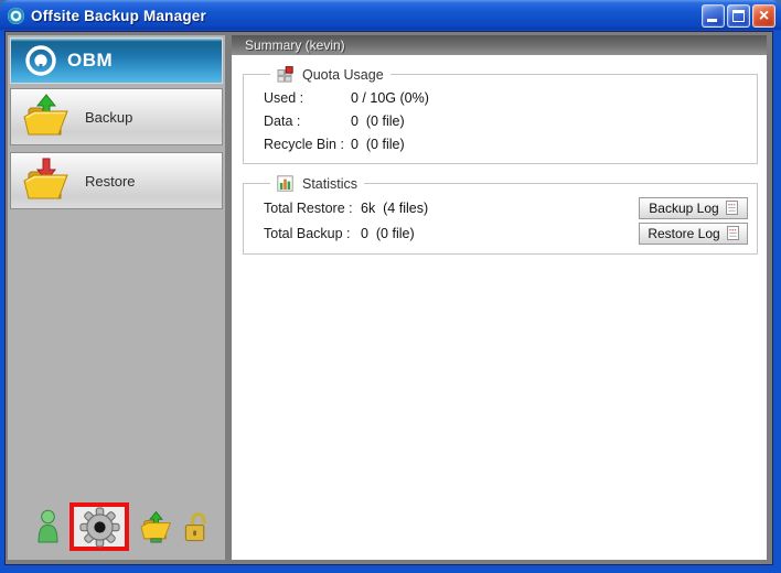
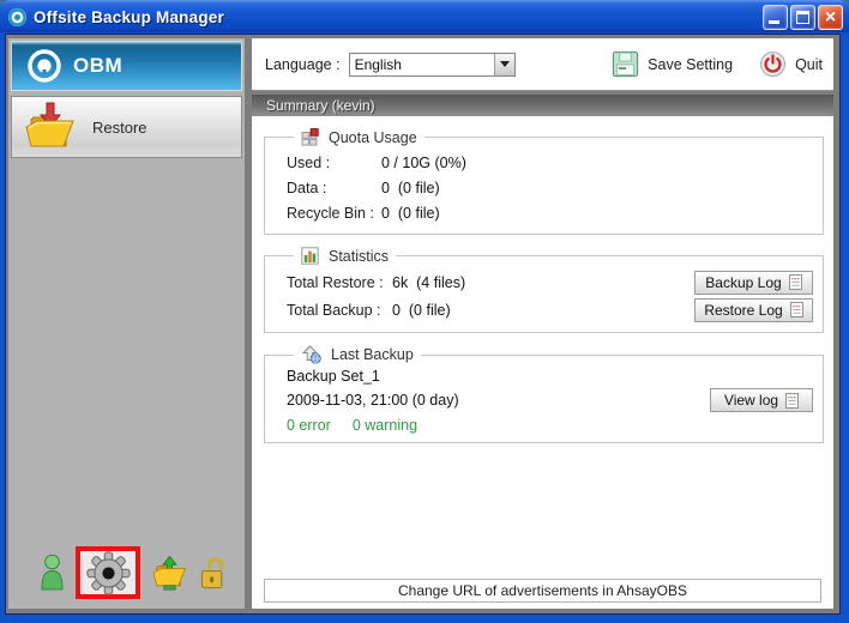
  Offsite Backup Manager
  ×
  OBM
- Backup
  Restore
+ Language :
+ English
+ Save Setting
+ Quit
  Summary (kevin)
  Quota Usage
  Used :
  0 / 10G (0%)
  Data :
  0 (0 file)
  Recycle Bin :
  0 (0 file)
  Statistics
  Total Restore :
  6k (4 files)
  Backup Log
  Total Backup :
  0 (0 file)
  Restore Log
+ Last Backup
+ Backup Set_1
+ 2009-11-03, 21:00 (0 day)
+ View log
+ 0 error
+ 0 warning
+ Change URL of advertisements in AhsayOBS
